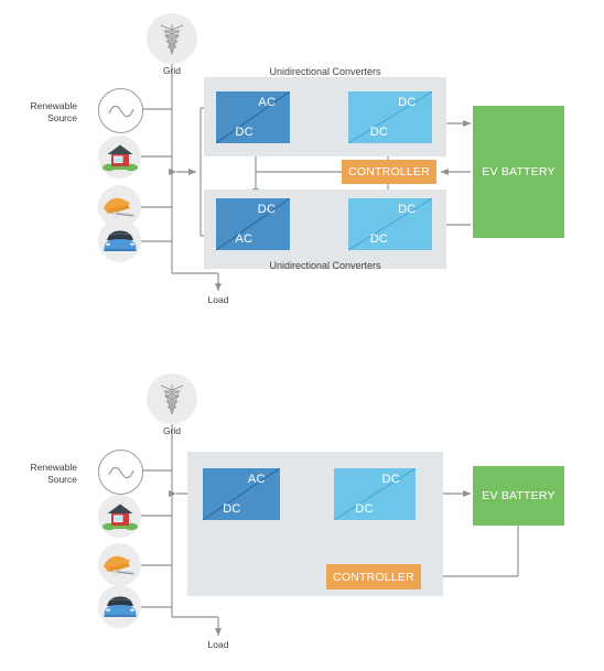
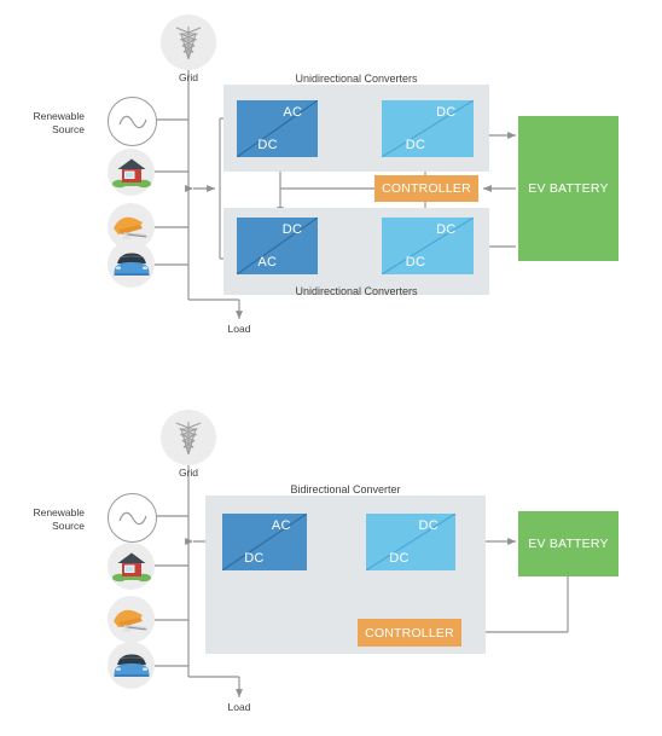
  Unidirectional Converters
  Unidirectional Converters
  AC
  DC
  DC
  DC
  DC
  AC
  DC
  DC
  CONTROLLER
  EV BATTERY
  Grid
  Renewable
  Source
  Load
+ Bidirectional Converter
  AC
  DC
  DC
  DC
  CONTROLLER
  EV BATTERY
  Grid
  Renewable
  Source
  Load
